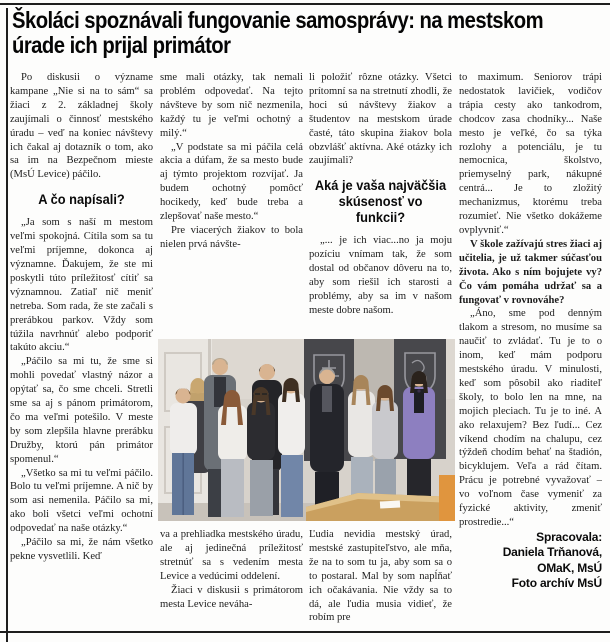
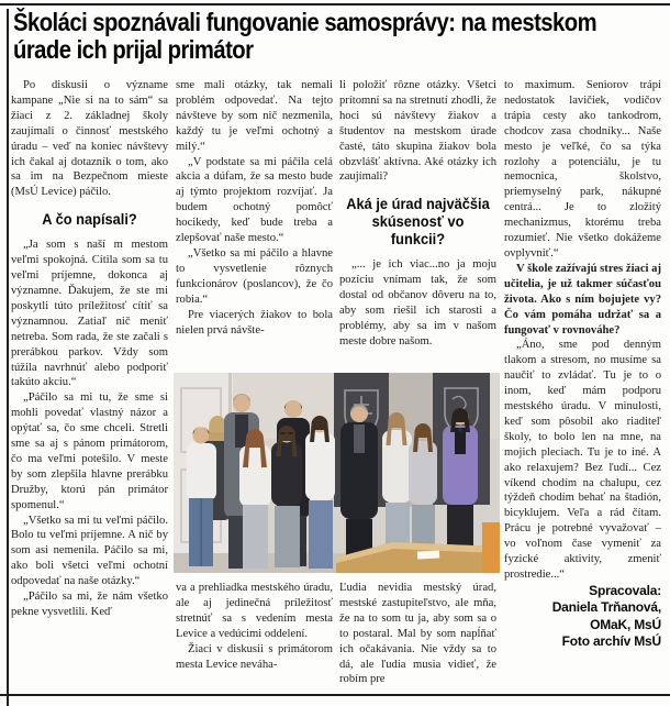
  Školáci spoznávali fungovanie samosprávy: na mestskom úrade ich prijal primátor
  Po diskusii o význame kampane „Nie si na to sám“ sa žiaci z 2. základnej školy zaujímali o činnosť mestského úradu – veď na koniec návštevy ich čakal aj dotazník o tom, ako sa im na Bezpečnom mieste (MsÚ Levice) páčilo.
  A čo napísali?
  „Ja som s naší m mestom veľmi spokojná. Cítila som sa tu veľmi príjemne, dokonca aj významne. Ďakujem, že ste mi poskytli túto príležitosť cítiť sa významnou. Zatiaľ nič meniť netreba. Som rada, že ste začali s prerábkou parkov. Vždy som túžila navrhnúť alebo podporiť takúto akciu.“
  „Páčilo sa mi tu, že sme si mohli povedať vlastný názor a opýtať sa, čo sme chceli. Stretli sme sa aj s pánom primátorom, čo ma veľmi potešilo. V meste by som zlepšila hlavne prerábku Družby, ktorú pán primátor spomenul.“
  „Všetko sa mi tu veľmi páčilo. Bolo tu veľmi príjemne. A nič by som asi nemenila. Páčilo sa mi, ako boli všetci veľmi ochotní odpovedať na naše otázky.“
  „Páčilo sa mi, že nám všetko pekne vysvetlili. Keď
  sme mali otázky, tak nemali problém odpovedať. Na tejto návšteve by som nič nezmenila, každý tu je veľmi ochotný a milý.“
  „V podstate sa mi páčila celá akcia a dúfam, že sa mesto bude aj týmto projektom rozvíjať. Ja budem ochotný pomôcť hocikedy, keď bude treba a zlepšovať naše mesto.“
+ „Všetko sa mi páčilo a hlavne to vysvetlenie rôznych funkcionárov (poslancov), že čo robia.“
  Pre viacerých žiakov to bola nielen prvá návšte-
  li položiť rôzne otázky. Všetci prítomní sa na stretnutí zhodli, že hoci sú návštevy žiakov a študentov na mestskom úrade časté, táto skupina žiakov bola obzvlášť aktívna. Aké otázky ich zaujímali?
- Aká je vaša najväčšia skúsenosť vo funkcii?
+ Aká je úrad najväčšia skúsenosť vo funkcii?
  „... je ich viac...no ja moju pozíciu vnímam tak, že som dostal od občanov dôveru na to, aby som riešil ich starosti a problémy, aby sa im v našom meste dobre našom.
  to maximum. Seniorov trápi nedostatok lavičiek, vodičov trápia cesty ako tankodrom, chodcov zasa chodníky... Naše mesto je veľké, čo sa týka rozlohy a potenciálu, je tu nemocnica, školstvo, priemyselný park, nákupné centrá... Je to zložitý mechanizmus, ktorému treba rozumieť. Nie všetko dokážeme ovplyvniť.“
  V škole zažívajú stres žiaci aj učitelia, je už takmer súčasťou života. Ako s ním bojujete vy? Čo vám pomáha udržať sa a fungovať v rovnováhe?
  „Áno, sme pod denným tlakom a stresom, no musíme sa naučiť to zvládať. Tu je to o inom, keď mám podporu mestského úradu. V minulosti, keď som pôsobil ako riaditeľ školy, to bolo len na mne, na mojich pleciach. Tu je to iné. A ako relaxujem? Bez ľudí... Cez víkend chodím na chalupu, cez týždeň chodím behať na štadión, bicyklujem. Veľa a rád čítam. Prácu je potrebné vyvažovať – vo voľnom čase vymeniť za fyzické aktivity, zmeniť prostredie...“
  Spracovala:
  Daniela Trňanová,
  OMaK, MsÚ
  Foto archív MsÚ
  va a prehliadka mestského úradu, ale aj jedinečná príležitosť stretnúť sa s vedením mesta Levice a vedúcimi oddelení.
  Žiaci v diskusii s primátorom mesta Levice neváha-
  Ľudia nevidia mestský úrad, mestské zastupiteľstvo, ale mňa, že na to som tu ja, aby som sa o to postaral. Mal by som napĺňať ich očakávania. Nie vždy sa to dá, ale ľudia musia vidieť, že robím pre
